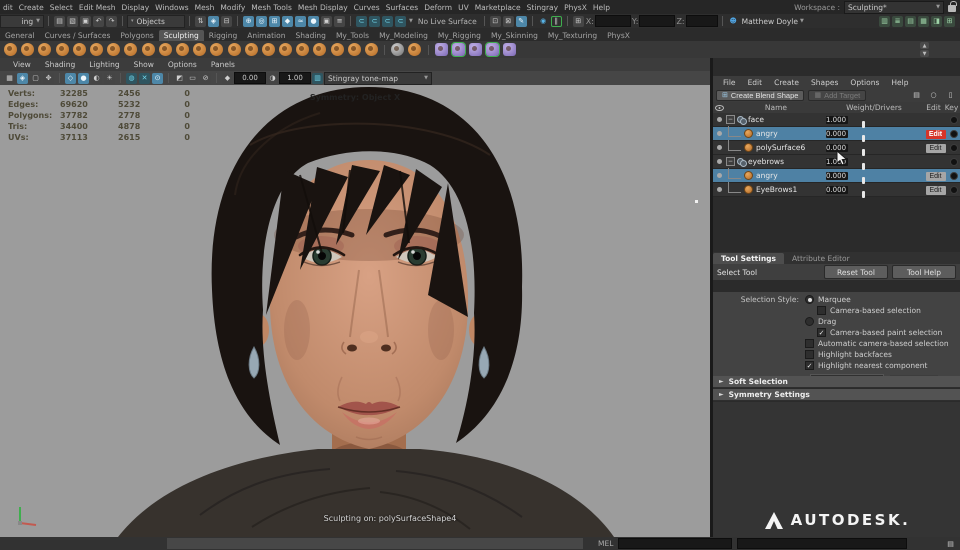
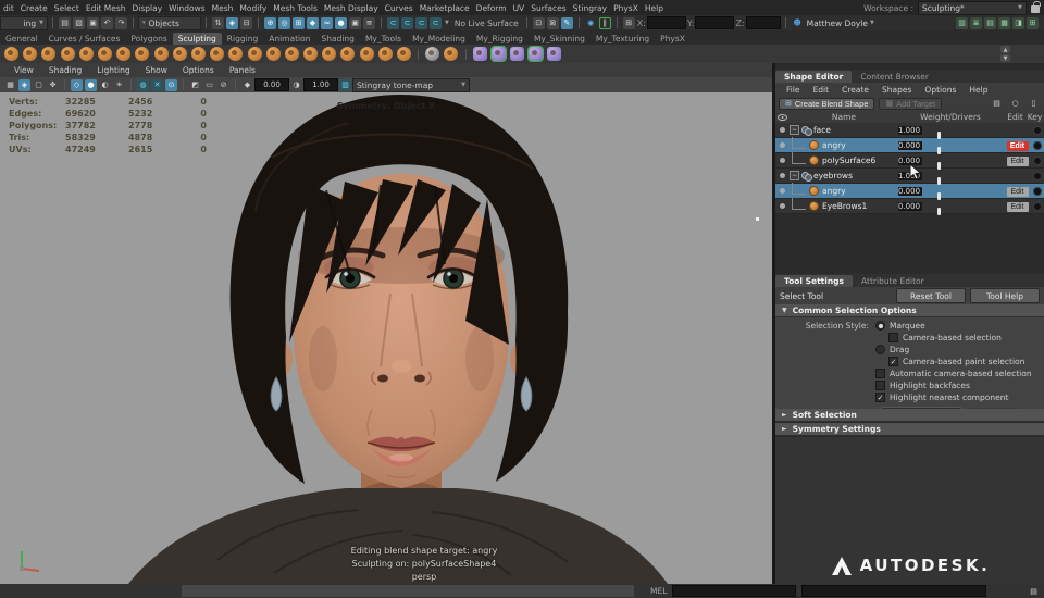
  dit
  Create
  Select
  Edit Mesh
  Display
  Windows
  Mesh
  Modify
  Mesh Tools
  Mesh Display
  Curves
- Surfaces
+ Marketplace
  Deform
  UV
- Marketplace
+ Surfaces
  Stingray
  PhysX
  Help
  Workspace :
  Sculpting*
  ing
  ▤
  ▧
  ▣
  ↶
  ↷
  Objects
  ⇅
  ◈
  ⊟
  ⊕
  ◎
  ⊞
  ◆
  ≈
  ●
  ▣
  ≡
  ⊂
  ⊂
  ⊂
  ⊂
  No Live Surface
  ⊡
  ⊠
  ✎
  ◉
  ‖
  ⊞
  X:
  Y:
  Z:
  ☻
  Matthew Doyle
  ▥
  ≣
  ▤
  ▦
  ◨
  ⊞
  General
  Curves / Surfaces
  Polygons
  Sculpting
  Rigging
  Animation
  Shading
  My_Tools
  My_Modeling
  My_Rigging
  My_Skinning
  My_Texturing
  PhysX
  View
  Shading
  Lighting
  Show
  Options
  Panels
  ▦
  ◈
  ▢
  ✥
  ◇
  ●
  ◐
  ☀
  ◍
  ✕
  ⊙
  ◩
  ▭
  ⊘
  ◆
  0.00
  ◑
  1.00
  ▥
  Stingray tone-map
  Verts:
  32285
  2456
  0
  Edges:
  69620
  5232
  0
  Polygons:
  37782
  2778
  0
  Tris:
- 34400
+ 58329
  4878
  0
  UVs:
- 37113
+ 47249
  2615
  0
  Symmetry: Object X
+ Editing blend shape target: angry
  Sculpting on: polySurfaceShape4
+ persp
+ Shape Editor
+ Content Browser
  File
  Edit
  Create
  Shapes
  Options
  Help
  Create Blend Shape
  Add Target
  ▤
  ○
  ▯
  Name
  Weight/Drivers
  Edit
  Key
  face
  1.000
  angry
  0.000
  polySurface6
  0.000
  eyebrows
  1.00
  angry
  0.000
  EyeBrows1
  0.000
  Tool Settings
  Attribute Editor
  Select Tool
  Reset Tool
  Tool Help
+ Common Selection Options
  Selection Style:
  Marquee
  Camera-based selection
  Drag
  ✓
  Camera-based paint selection
  Automatic camera-based selection
  Highlight backfaces
  ✓
  Highlight nearest component
  Soft Selection
  Symmetry Settings
  AUTODESK.
  MEL
  ▤
